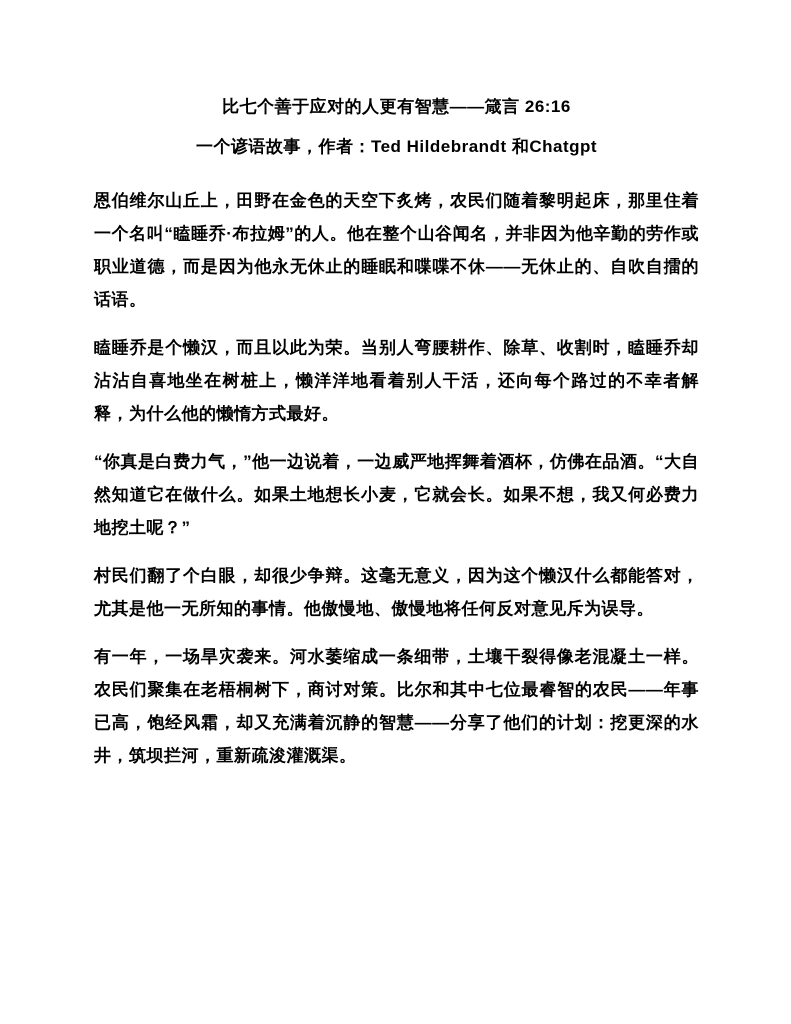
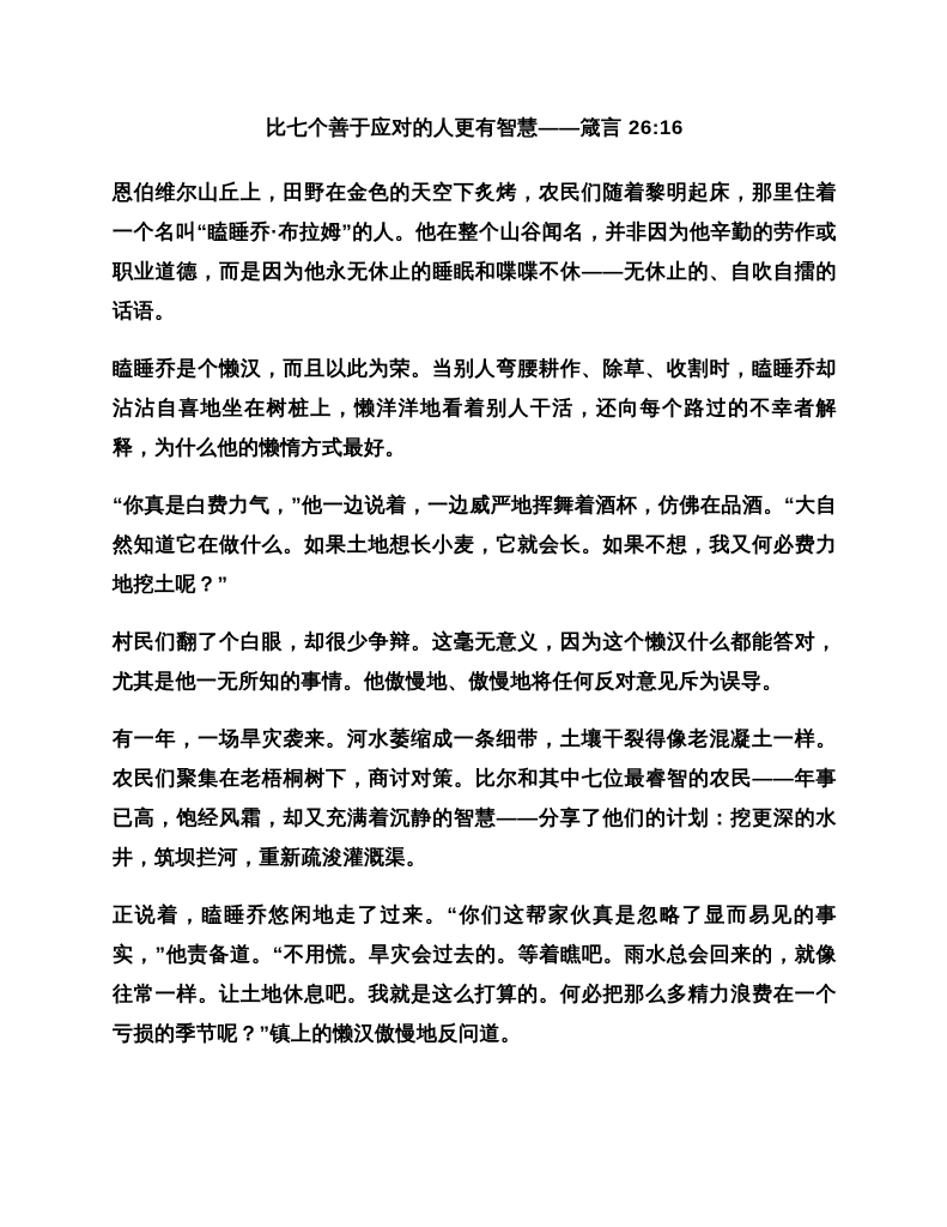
  比七个善于应对的人更有智慧——箴言 26:16
- 一个谚语故事，作者：Ted Hildebrandt 和Chatgpt
  恩伯维尔山丘上，田野在金色的天空下炙烤，农民们随着黎明起床，那里住着一个名叫“瞌睡乔·布拉姆”的人。他在整个山谷闻名，并非因为他辛勤的劳作或职业道德，而是因为他永无休止的睡眠和喋喋不休——无休止的、自吹自擂的话语。
  瞌睡乔是个懒汉，而且以此为荣。当别人弯腰耕作、除草、收割时，瞌睡乔却沾沾自喜地坐在树桩上，懒洋洋地看着别人干活，还向每个路过的不幸者解释，为什么他的懒惰方式最好。
  “你真是白费力气，”他一边说着，一边威严地挥舞着酒杯，仿佛在品酒。“大自然知道它在做什么。如果土地想长小麦，它就会长。如果不想，我又何必费力地挖土呢？”
  村民们翻了个白眼，却很少争辩。这毫无意义，因为这个懒汉什么都能答对，尤其是他一无所知的事情。他傲慢地、傲慢地将任何反对意见斥为误导。
  有一年，一场旱灾袭来。河水萎缩成一条细带，土壤干裂得像老混凝土一样。农民们聚集在老梧桐树下，商讨对策。比尔和其中七位最睿智的农民——年事已高，饱经风霜，却又充满着沉静的智慧——分享了他们的计划：挖更深的水井，筑坝拦河，重新疏浚灌溉渠。
+ 正说着，瞌睡乔悠闲地走了过来。“你们这帮家伙真是忽略了显而易见的事实，”他责备道。“不用慌。旱灾会过去的。等着瞧吧。雨水总会回来的，就像往常一样。让土地休息吧。我就是这么打算的。何必把那么多精力浪费在一个亏损的季节呢？”镇上的懒汉傲慢地反问道。
